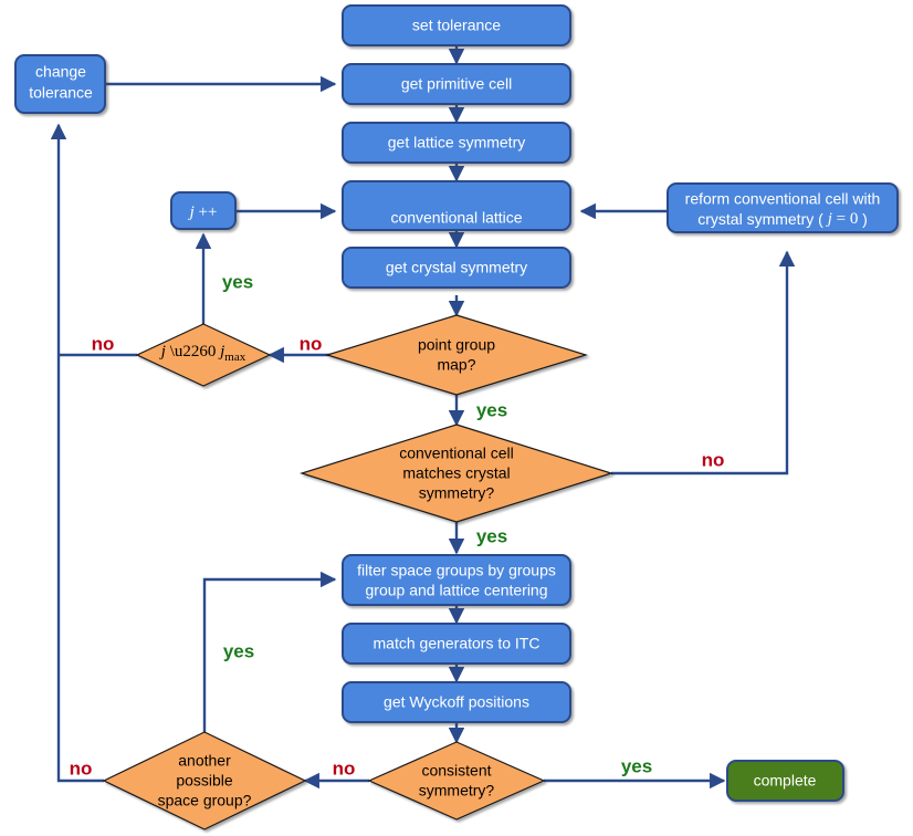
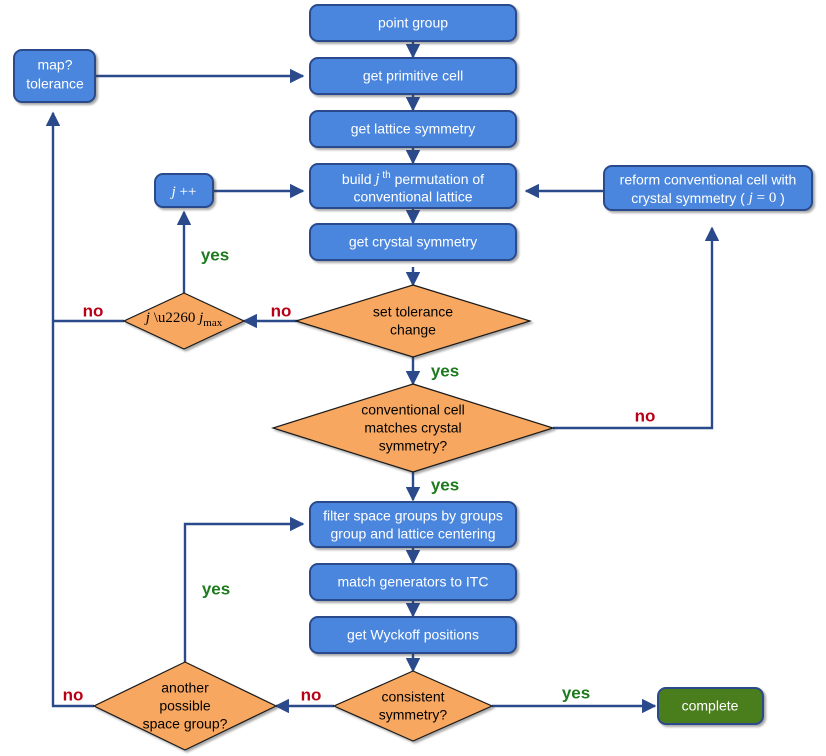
- set tolerance
+ point group
- change
+ map?
  tolerance
  get primitive cell
  get lattice symmetry
  j ++
+ build j th permutation of
  conventional lattice
  reform conventional cell with
  crystal symmetry ( j = 0 )
  get crystal symmetry
  j \u2260 jmax
- point group
+ set tolerance
- map?
+ change
  conventional cell
  matches crystal
  symmetry?
  filter space groups by groups
  group and lattice centering
  match generators to ITC
  get Wyckoff positions
  another
  possible
  space group?
  consistent
  symmetry?
  complete
  no
  yes
  yes
  no
  no
  yes
  no
  yes
  yes
  no
